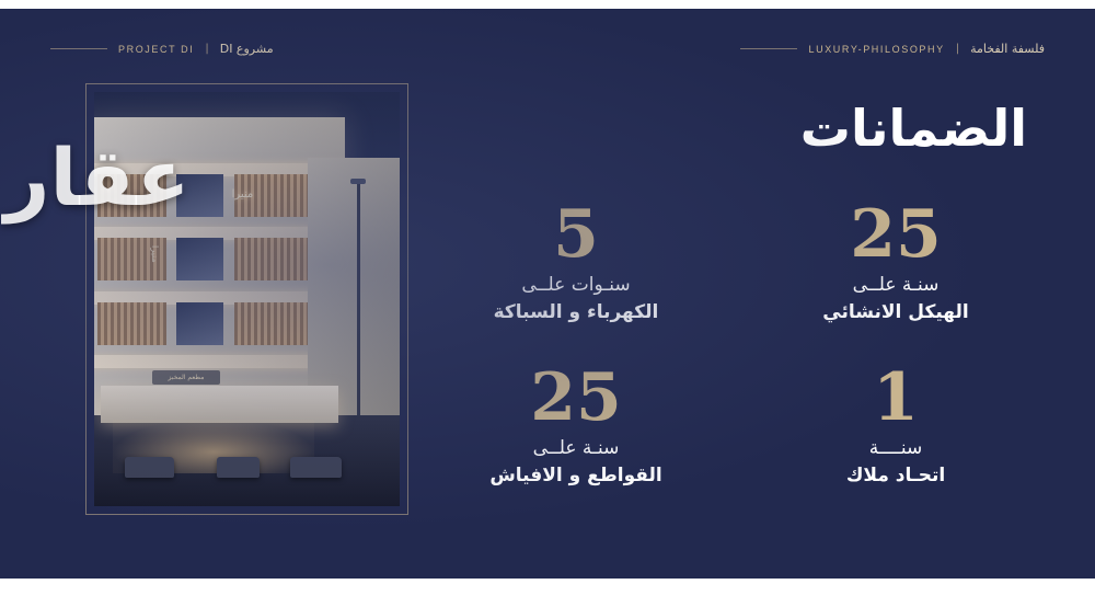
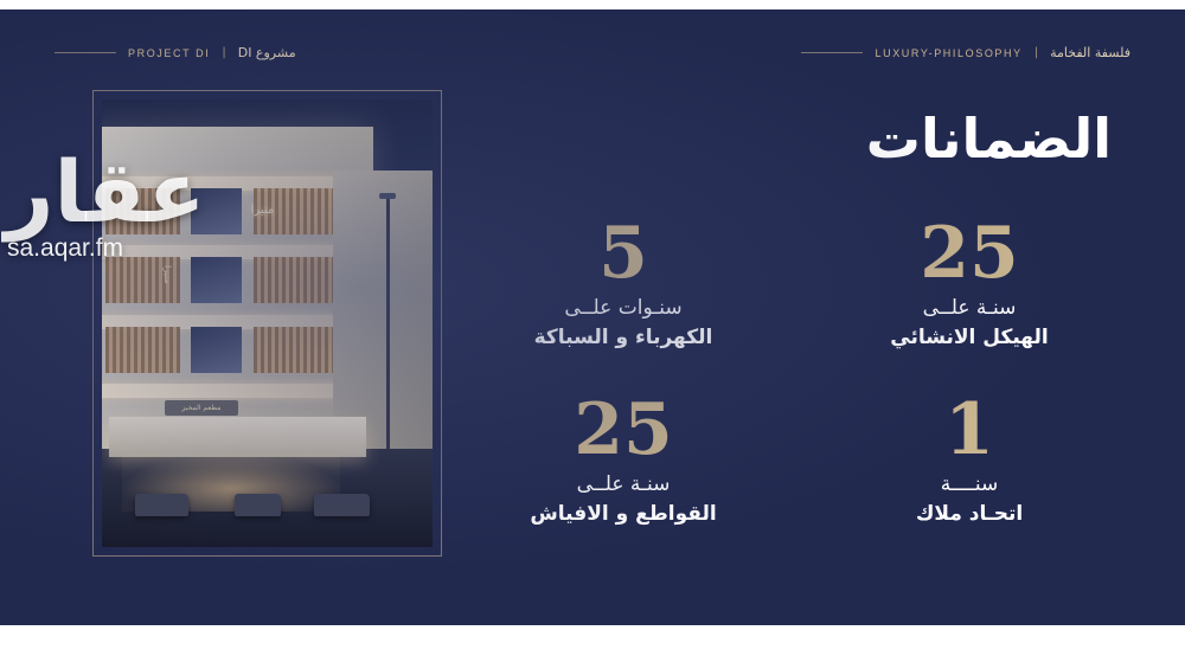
  عقار
+ sa.aqar.fm
